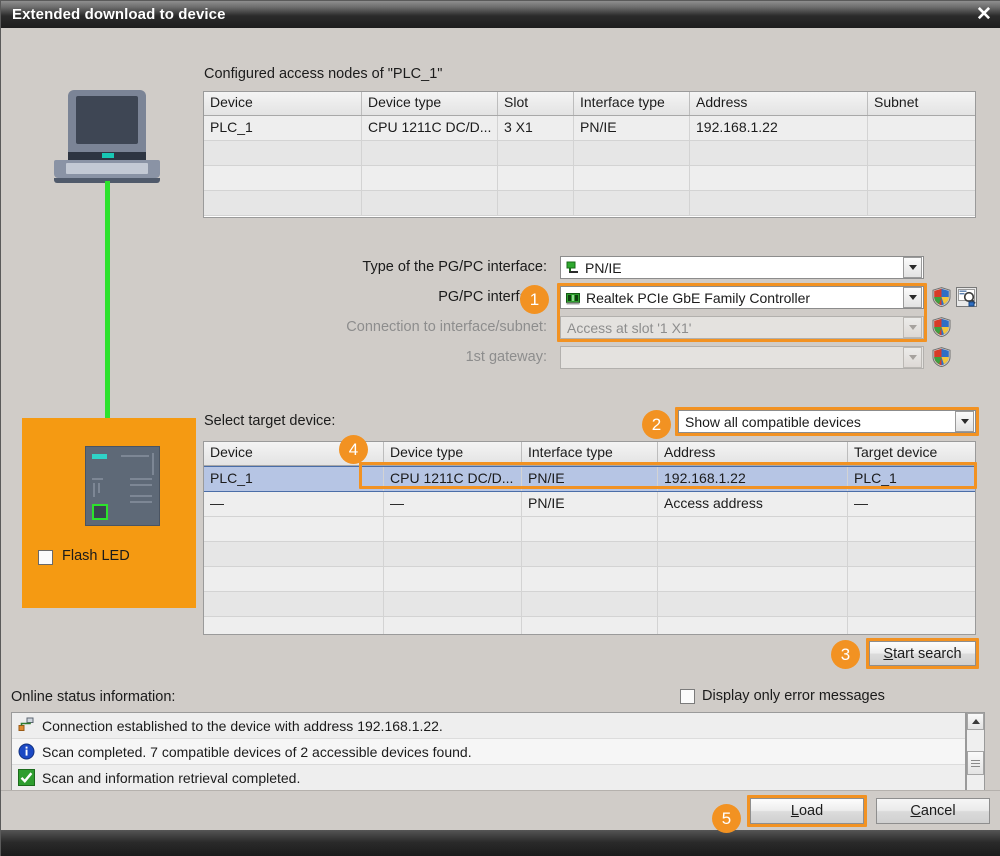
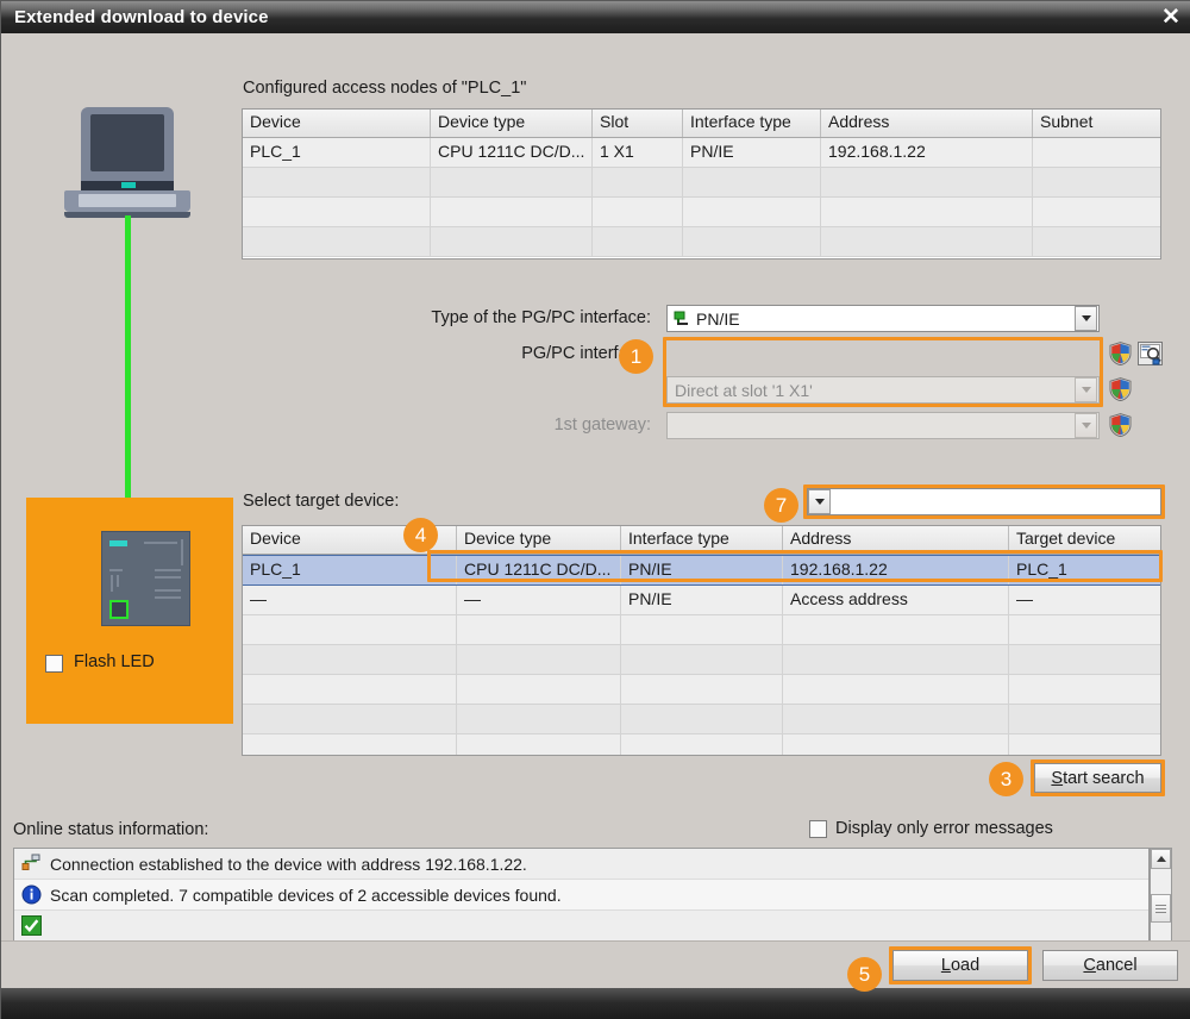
  Extended download to device
  ✕
  Flash LED
  Configured access nodes of "PLC_1"
  Device
  Device type
  Slot
  Interface type
  Address
  Subnet
  PLC_1
  CPU 1211C DC/D...
- 3 X1
+ 1 X1
  PN/IE
  192.168.1.22
  Type of the PG/PC interface:
  PN/IE
  PG/PC interf
- Realtek PCIe GbE Family Controller
- Connection to interface/subnet:
- Access at slot '1 X1'
+ Direct at slot '1 X1'
  1st gateway:
  Select target device:
- Show all compatible devices
  Device
  Device type
  Interface type
  Address
  Target device
  PLC_1
  CPU 1211C DC/D...
  PN/IE
  192.168.1.22
  PLC_1
  —
  —
  PN/IE
  Access address
  —
  Start search
  Online status information:
  Display only error messages
  Connection established to the device with address 192.168.1.22.
  Scan completed. 7 compatible devices of 2 accessible devices found.
- Scan and information retrieval completed.
  Load
  Cancel
  1
- 2
+ 7
  3
  4
  5
